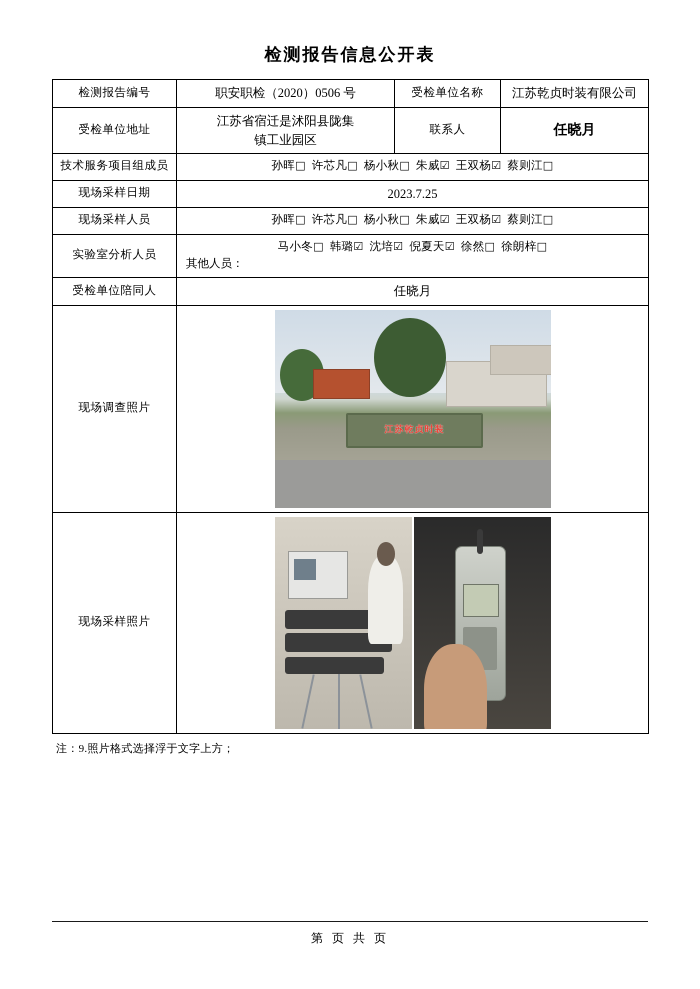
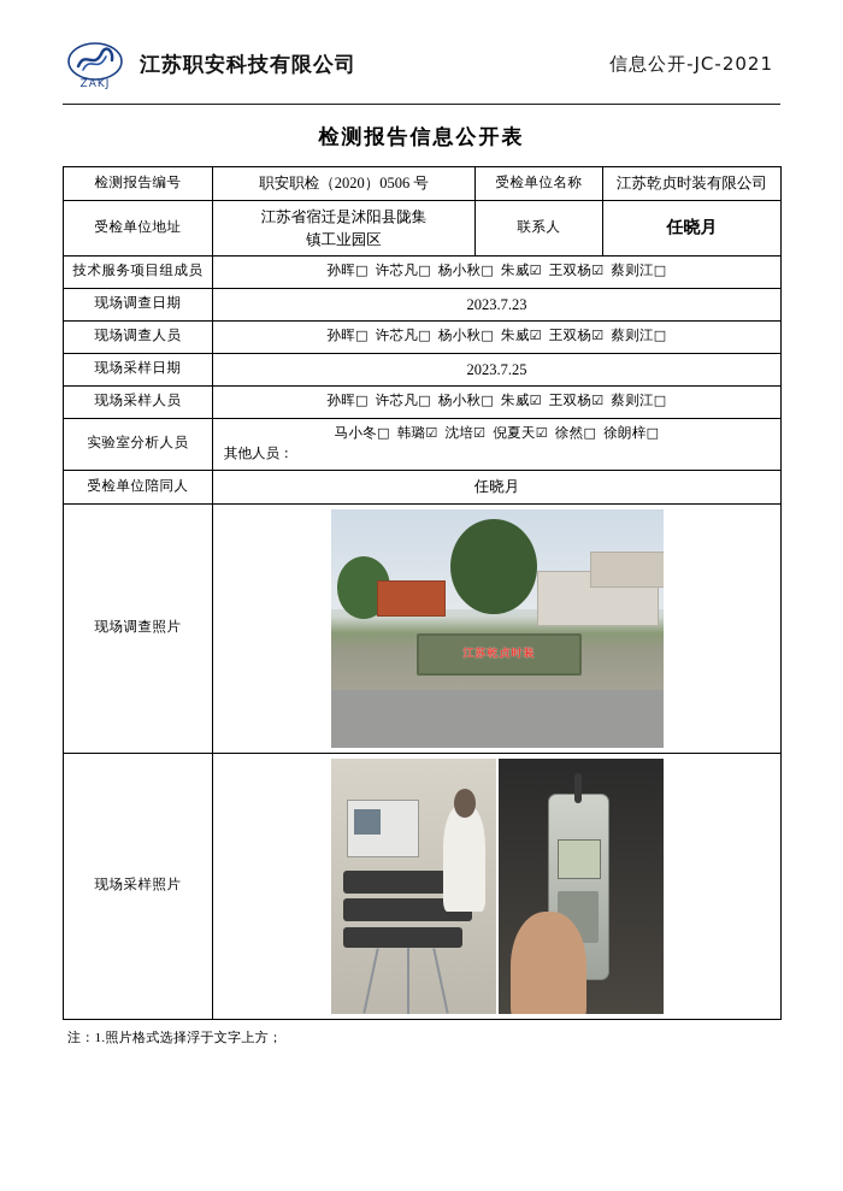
+ ZAKJ
+ 江苏职安科技有限公司
+ 信息公开-JC-2021
  检测报告信息公开表
  检测报告编号	职安职检（2020）0506 号	受检单位名称	江苏乾贞时装有限公司
  受检单位地址	江苏省宿迁是沭阳县陇集 镇工业园区	联系人	任晓月
  技术服务项目组成员	孙晖□ 许芯凡□ 杨小秋□ 朱威☑ 王双杨☑ 蔡则江□
+ 现场调查日期	2023.7.23
+ 现场调查人员	孙晖□ 许芯凡□ 杨小秋□ 朱威☑ 王双杨☑ 蔡则江□
  现场采样日期	2023.7.25
  现场采样人员	孙晖□ 许芯凡□ 杨小秋□ 朱威☑ 王双杨☑ 蔡则江□
  实验室分析人员	马小冬□ 韩璐☑ 沈培☑ 倪夏天☑ 徐然□ 徐朗梓□ 其他人员：
  受检单位陪同人	任晓月
  现场调查照片	江苏乾贞时装
  现场采样照片
- 注：9.照片格式选择浮于文字上方；
+ 注：1.照片格式选择浮于文字上方；
- 第 页 共 页
